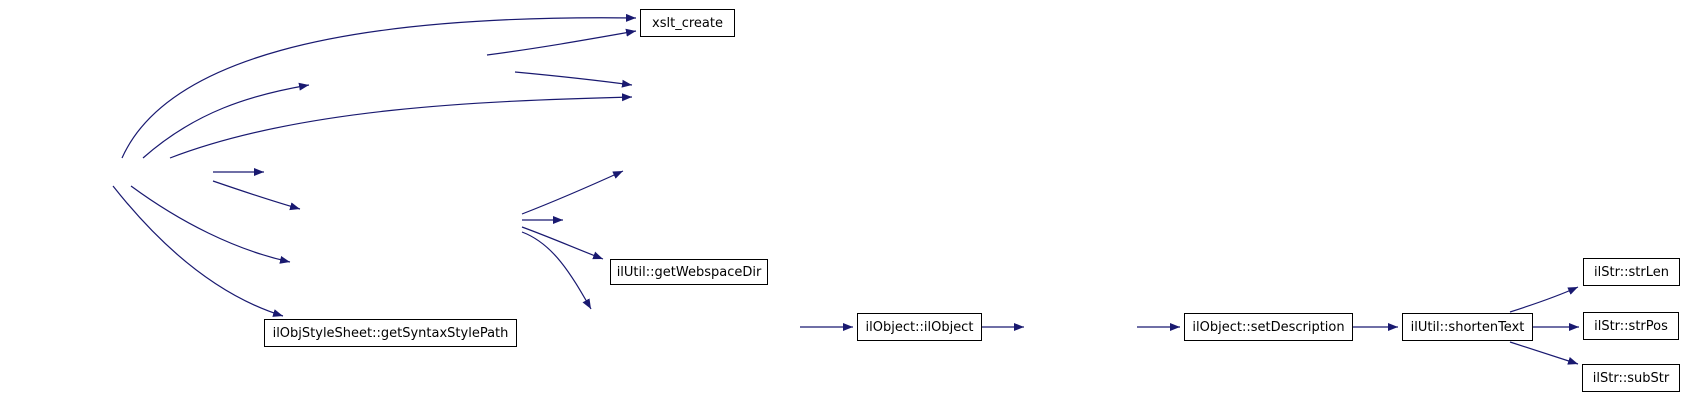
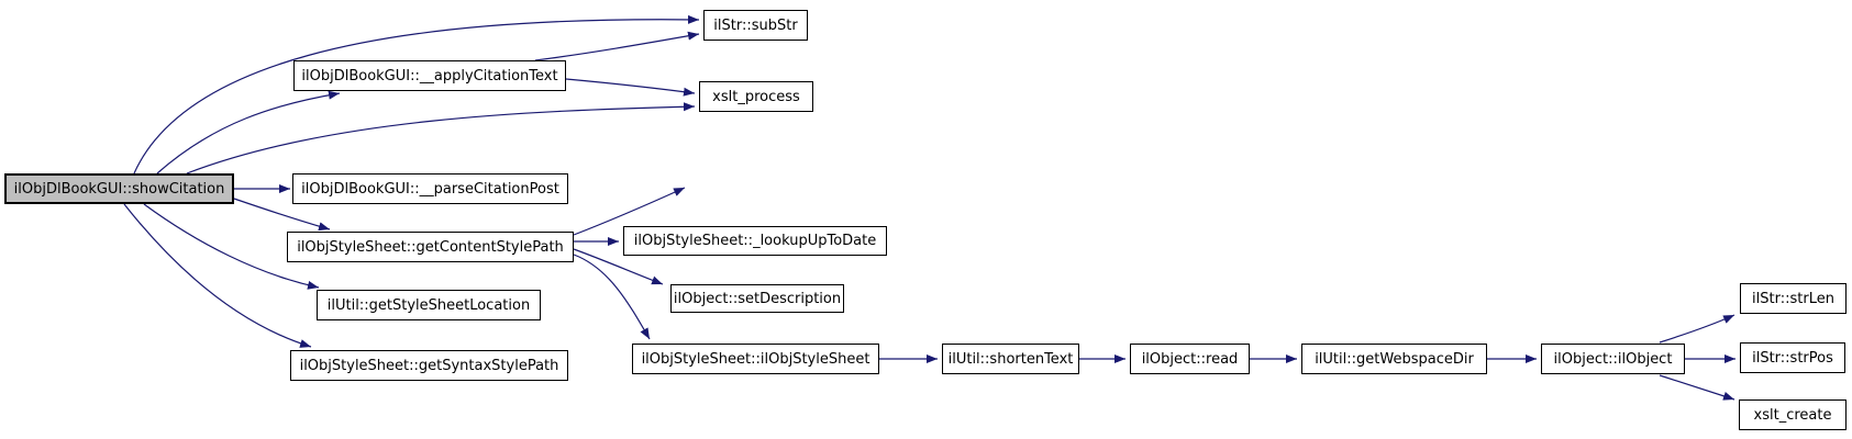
+ ilObjDlBookGUI::showCitation
+ ilObjDlBookGUI::__applyCitationText
- xslt_create
+ ilStr::subStr
+ xslt_process
+ ilObjDlBookGUI::__parseCitationPost
+ ilObjStyleSheet::getContentStylePath
+ ilObjStyleSheet::_lookupUpToDate
+ ilUtil::getStyleSheetLocation
- ilUtil::getWebspaceDir
+ ilObject::setDescription
  ilObjStyleSheet::getSyntaxStylePath
+ ilObjStyleSheet::ilObjStyleSheet
- ilObject::ilObject
+ ilUtil::shortenText
+ ilObject::read
- ilObject::setDescription
+ ilUtil::getWebspaceDir
- ilUtil::shortenText
+ ilObject::ilObject
  ilStr::strLen
  ilStr::strPos
- ilStr::subStr
+ xslt_create
